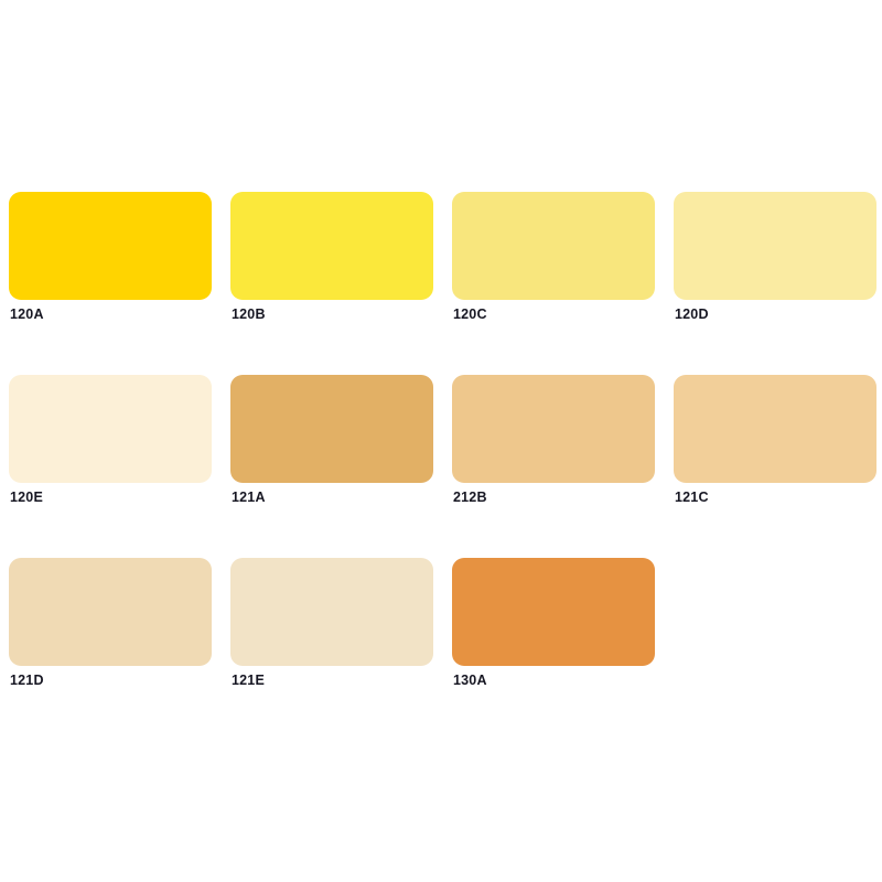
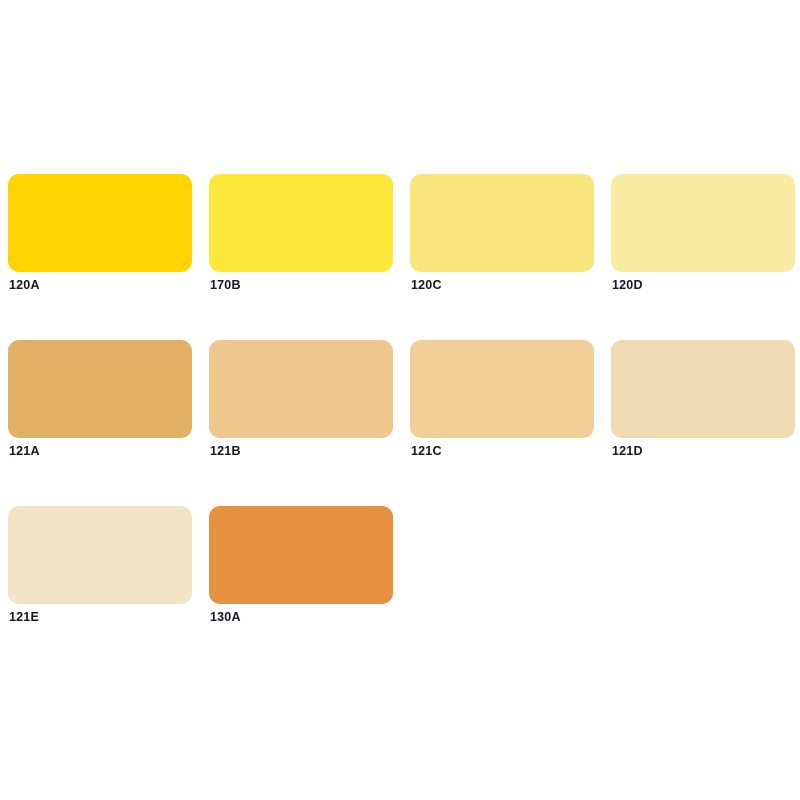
  120A
- 120B
+ 170B
  120C
  120D
- 120E
  121A
- 212B
+ 121B
  121C
  121D
  121E
  130A
